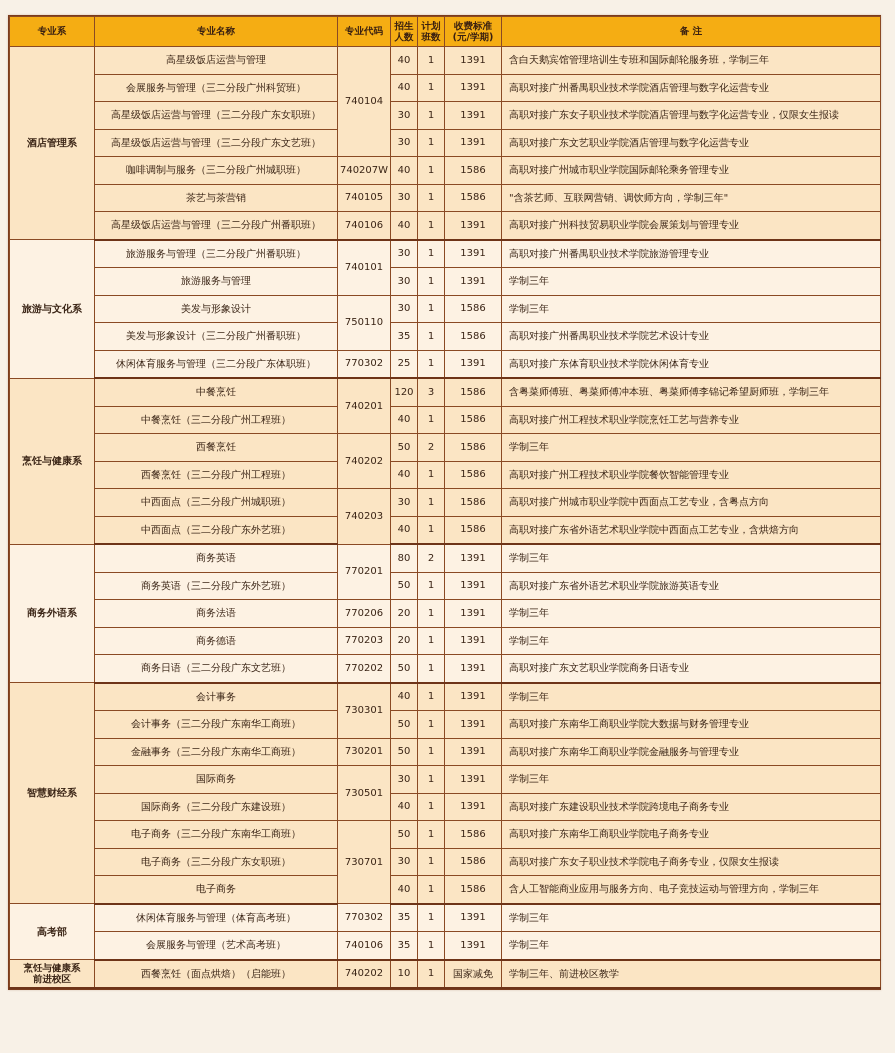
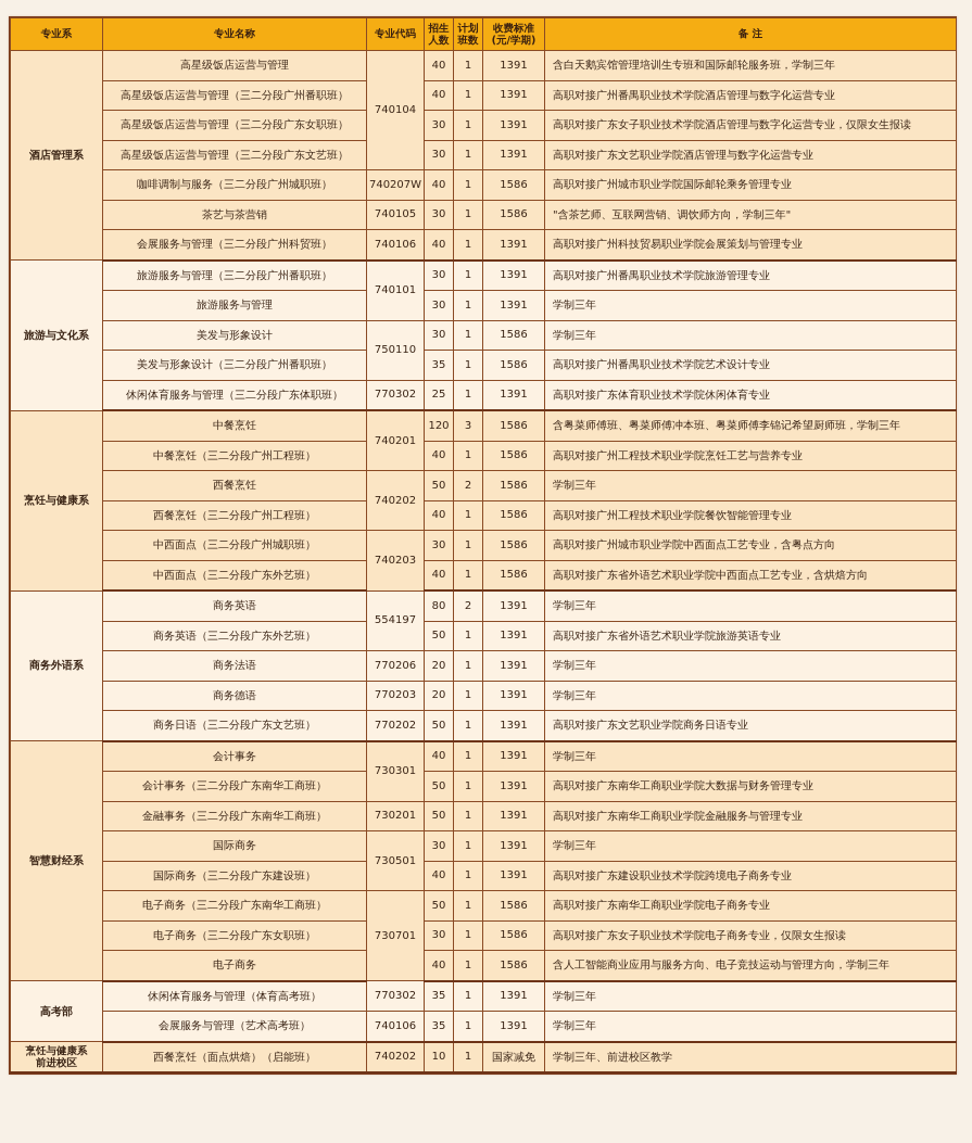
  专业系	专业名称	专业代码	招生人数	计划班数	收费标准(元/学期)	备 注
  酒店管理系	高星级饭店运营与管理	740104	40	1	1391	含白天鹅宾馆管理培训生专班和国际邮轮服务班，学制三年
- 会展服务与管理（三二分段广州科贸班）	40	1	1391	高职对接广州番禺职业技术学院酒店管理与数字化运营专业
+ 高星级饭店运营与管理（三二分段广州番职班）	40	1	1391	高职对接广州番禺职业技术学院酒店管理与数字化运营专业
  高星级饭店运营与管理（三二分段广东女职班）	30	1	1391	高职对接广东女子职业技术学院酒店管理与数字化运营专业，仅限女生报读
  高星级饭店运营与管理（三二分段广东文艺班）	30	1	1391	高职对接广东文艺职业学院酒店管理与数字化运营专业
  咖啡调制与服务（三二分段广州城职班）	740207W	40	1	1586	高职对接广州城市职业学院国际邮轮乘务管理专业
  茶艺与茶营销	740105	30	1	1586	"含茶艺师、互联网营销、调饮师方向，学制三年"
- 高星级饭店运营与管理（三二分段广州番职班）	740106	40	1	1391	高职对接广州科技贸易职业学院会展策划与管理专业
+ 会展服务与管理（三二分段广州科贸班）	740106	40	1	1391	高职对接广州科技贸易职业学院会展策划与管理专业
  旅游与文化系	旅游服务与管理（三二分段广州番职班）	740101	30	1	1391	高职对接广州番禺职业技术学院旅游管理专业
  旅游服务与管理	30	1	1391	学制三年
  美发与形象设计	750110	30	1	1586	学制三年
  美发与形象设计（三二分段广州番职班）	35	1	1586	高职对接广州番禺职业技术学院艺术设计专业
  休闲体育服务与管理（三二分段广东体职班）	770302	25	1	1391	高职对接广东体育职业技术学院休闲体育专业
  烹饪与健康系	中餐烹饪	740201	120	3	1586	含粤菜师傅班、粤菜师傅冲本班、粤菜师傅李锦记希望厨师班，学制三年
  中餐烹饪（三二分段广州工程班）	40	1	1586	高职对接广州工程技术职业学院烹饪工艺与营养专业
  西餐烹饪	740202	50	2	1586	学制三年
  西餐烹饪（三二分段广州工程班）	40	1	1586	高职对接广州工程技术职业学院餐饮智能管理专业
  中西面点（三二分段广州城职班）	740203	30	1	1586	高职对接广州城市职业学院中西面点工艺专业，含粤点方向
  中西面点（三二分段广东外艺班）	40	1	1586	高职对接广东省外语艺术职业学院中西面点工艺专业，含烘焙方向
- 商务外语系	商务英语	770201	80	2	1391	学制三年
+ 商务外语系	商务英语	554197	80	2	1391	学制三年
  商务英语（三二分段广东外艺班）	50	1	1391	高职对接广东省外语艺术职业学院旅游英语专业
  商务法语	770206	20	1	1391	学制三年
  商务德语	770203	20	1	1391	学制三年
  商务日语（三二分段广东文艺班）	770202	50	1	1391	高职对接广东文艺职业学院商务日语专业
  智慧财经系	会计事务	730301	40	1	1391	学制三年
  会计事务（三二分段广东南华工商班）	50	1	1391	高职对接广东南华工商职业学院大数据与财务管理专业
  金融事务（三二分段广东南华工商班）	730201	50	1	1391	高职对接广东南华工商职业学院金融服务与管理专业
  国际商务	730501	30	1	1391	学制三年
  国际商务（三二分段广东建设班）	40	1	1391	高职对接广东建设职业技术学院跨境电子商务专业
  电子商务（三二分段广东南华工商班）	730701	50	1	1586	高职对接广东南华工商职业学院电子商务专业
  电子商务（三二分段广东女职班）	30	1	1586	高职对接广东女子职业技术学院电子商务专业，仅限女生报读
  电子商务	40	1	1586	含人工智能商业应用与服务方向、电子竞技运动与管理方向，学制三年
  高考部	休闲体育服务与管理（体育高考班）	770302	35	1	1391	学制三年
  会展服务与管理（艺术高考班）	740106	35	1	1391	学制三年
  烹饪与健康系前进校区	西餐烹饪（面点烘焙）（启能班）	740202	10	1	国家减免	学制三年、前进校区教学
